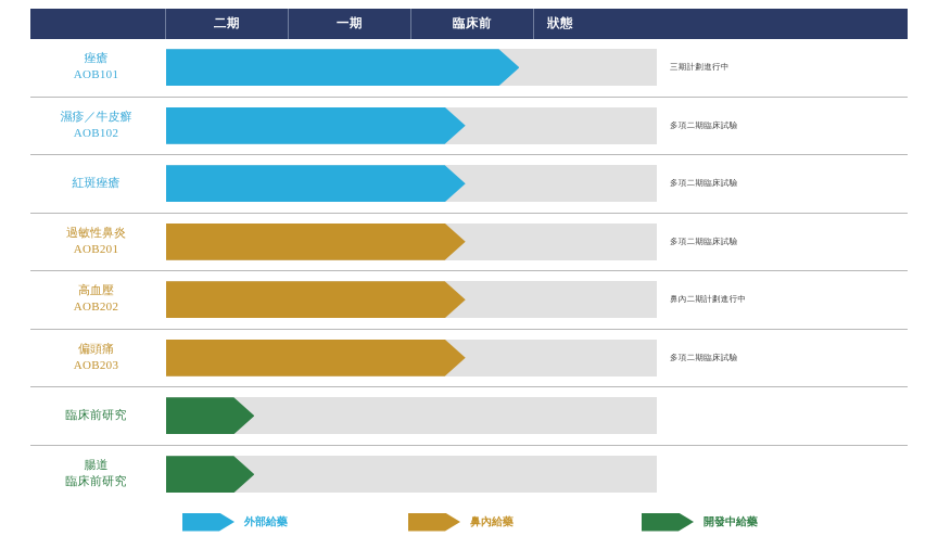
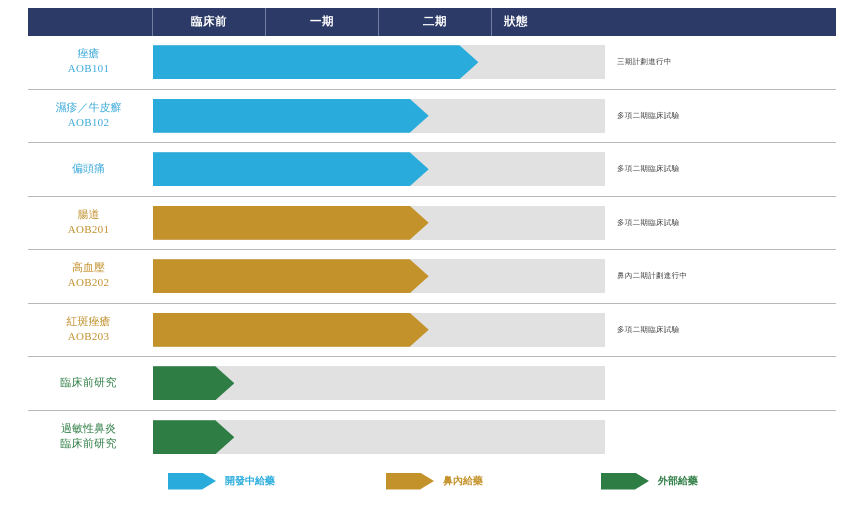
- 二期
+ 臨床前
  一期
- 臨床前
+ 二期
  狀態
  痤瘡
  AOB101
  三期計劃進行中
  濕疹／牛皮癬
  AOB102
  多項二期臨床試驗
- 紅斑痤瘡
+ 偏頭痛
  多項二期臨床試驗
- 過敏性鼻炎
+ 腸道
  AOB201
  多項二期臨床試驗
  高血壓
  AOB202
  鼻內二期計劃進行中
- 偏頭痛
+ 紅斑痤瘡
  AOB203
  多項二期臨床試驗
  臨床前研究
- 腸道
+ 過敏性鼻炎
  臨床前研究
- 外部給藥
+ 開發中給藥
  鼻內給藥
- 開發中給藥
+ 外部給藥
